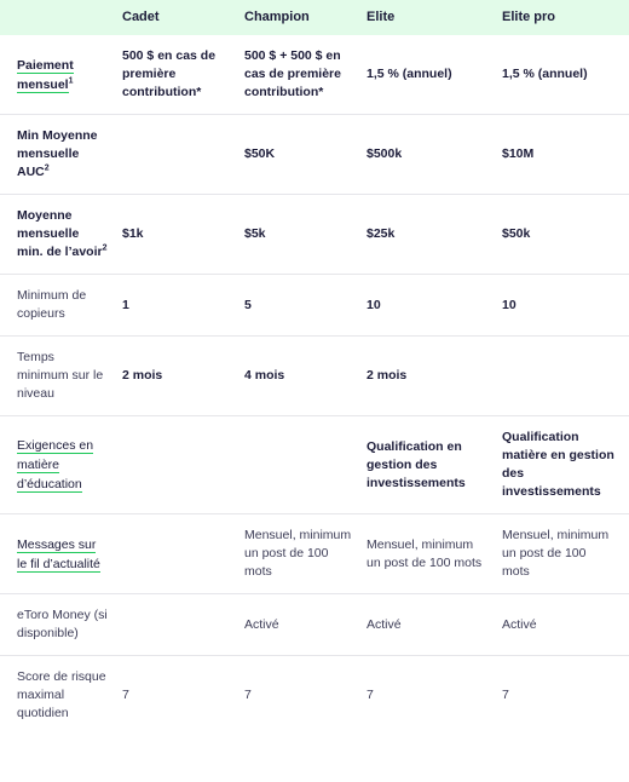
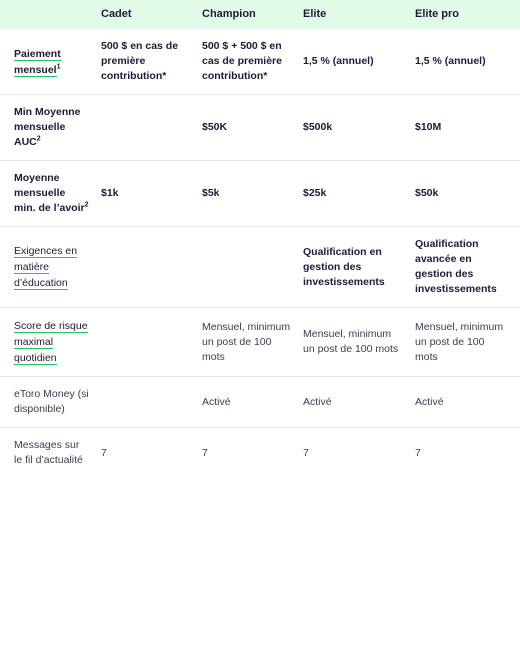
  	Cadet	Champion	Elite	Elite pro
  Paiement mensuel	500 $ en cas de première contribution*	500 $ + 500 $ en cas de première contribution*	1,5 % (annuel)	1,5 % (annuel)
  Min Moyenne mensuelle AUC		$50K	$500k	$10M
  Moyenne mensuelle min. de l’avoir	$1k	$5k	$25k	$50k
- Minimum de copieurs	1	5	10	10
- Temps minimum sur le niveau	2 mois	4 mois	2 mois
- Exigences en matière d’éducation			Qualification en gestion des investissements	Qualification matière en gestion des investissements
+ Exigences en matière d’éducation			Qualification en gestion des investissements	Qualification avancée en gestion des investissements
- Messages sur le fil d’actualité		Mensuel, minimum un post de 100 mots	Mensuel, minimum un post de 100 mots	Mensuel, minimum un post de 100 mots
+ Score de risque maximal quotidien		Mensuel, minimum un post de 100 mots	Mensuel, minimum un post de 100 mots	Mensuel, minimum un post de 100 mots
  eToro Money (si disponible)		Activé	Activé	Activé
- Score de risque maximal quotidien	7	7	7	7
+ Messages sur le fil d’actualité	7	7	7	7
